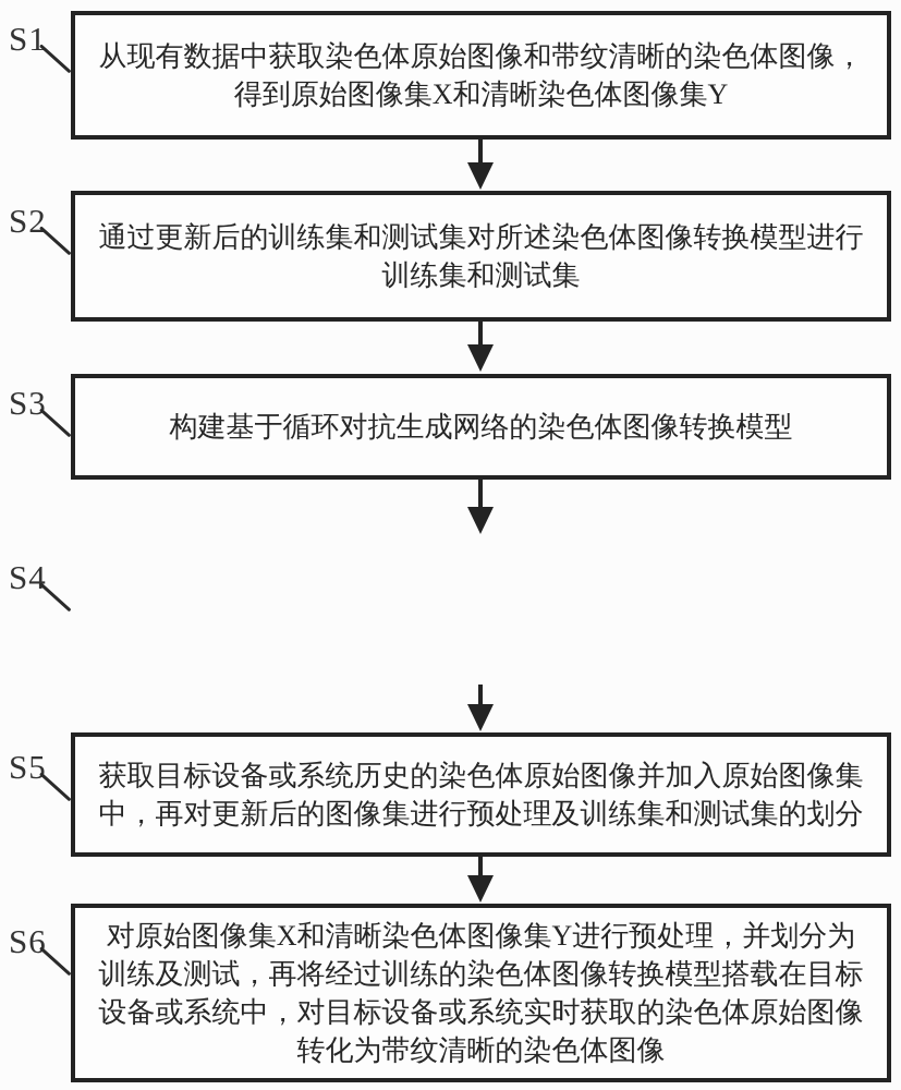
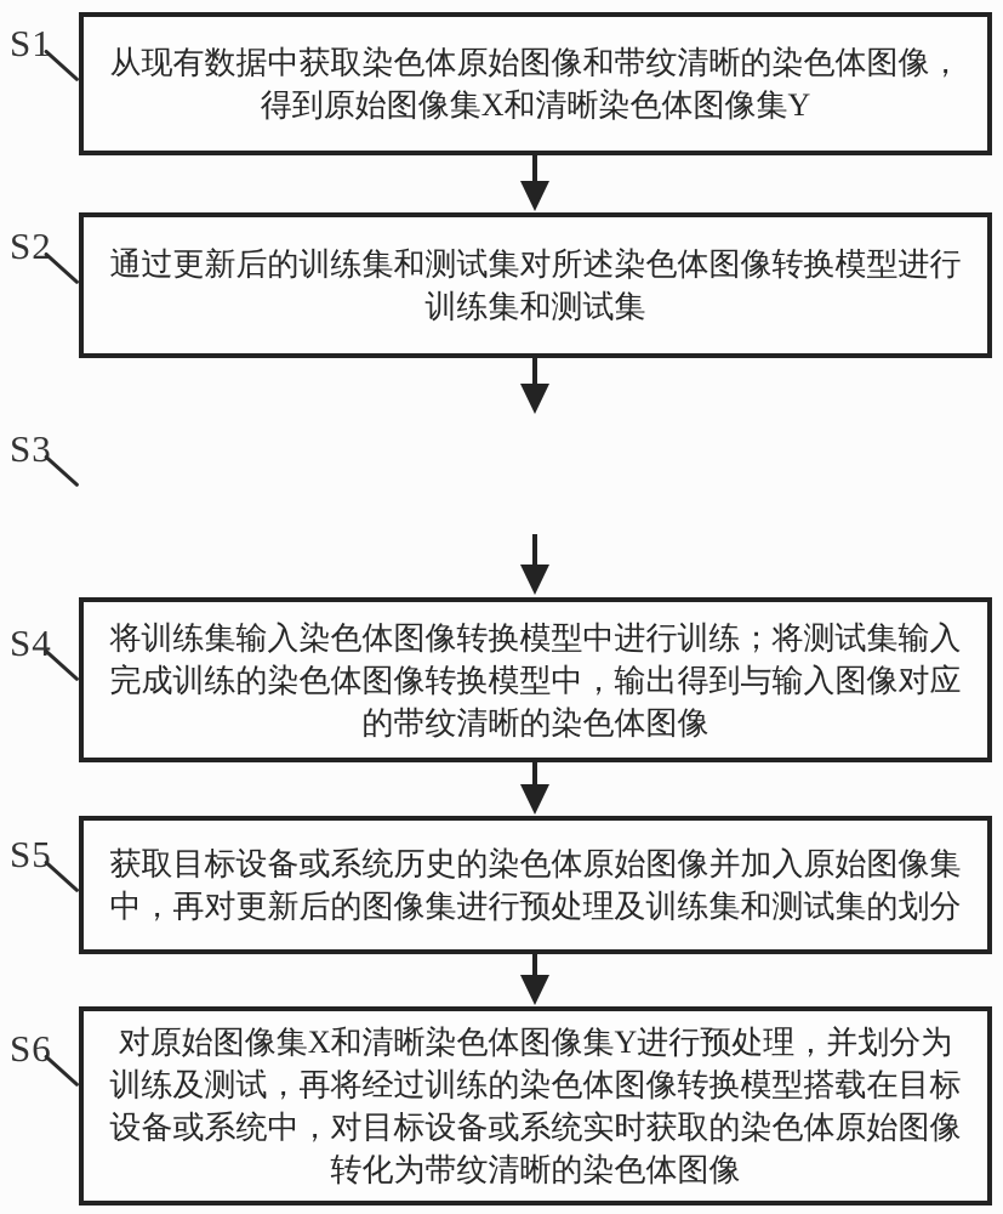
  S1
  从现有数据中获取染色体原始图像和带纹清晰的染色体图像，
  得到原始图像集X和清晰染色体图像集Y
  S2
  通过更新后的训练集和测试集对所述染色体图像转换模型进行
  训练集和测试集
  S3
- 构建基于循环对抗生成网络的染色体图像转换模型
  S4
+ 将训练集输入染色体图像转换模型中进行训练；将测试集输入
+ 完成训练的染色体图像转换模型中，输出得到与输入图像对应
+ 的带纹清晰的染色体图像
  S5
  获取目标设备或系统历史的染色体原始图像并加入原始图像集
  中，再对更新后的图像集进行预处理及训练集和测试集的划分
  S6
  对原始图像集X和清晰染色体图像集Y进行预处理，并划分为
  训练及测试，再将经过训练的染色体图像转换模型搭载在目标
  设备或系统中，对目标设备或系统实时获取的染色体原始图像
  转化为带纹清晰的染色体图像
